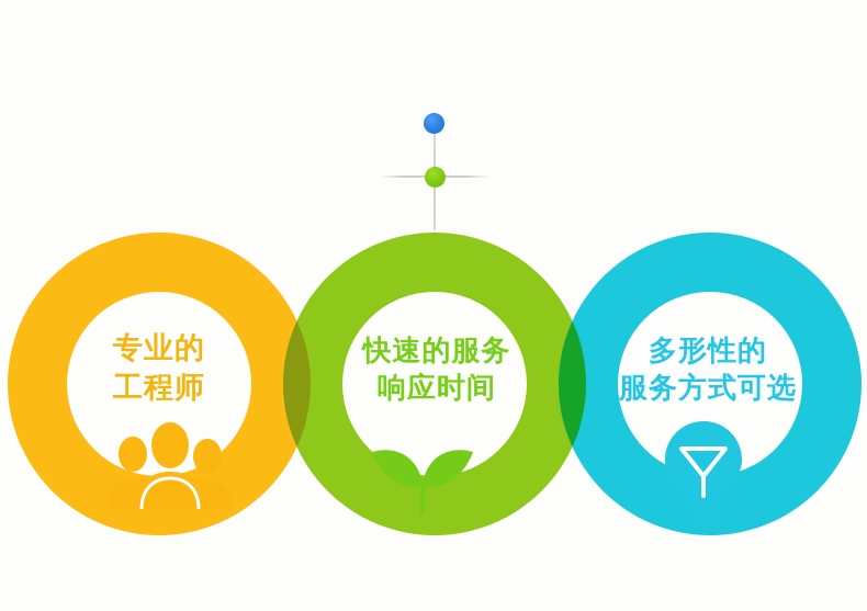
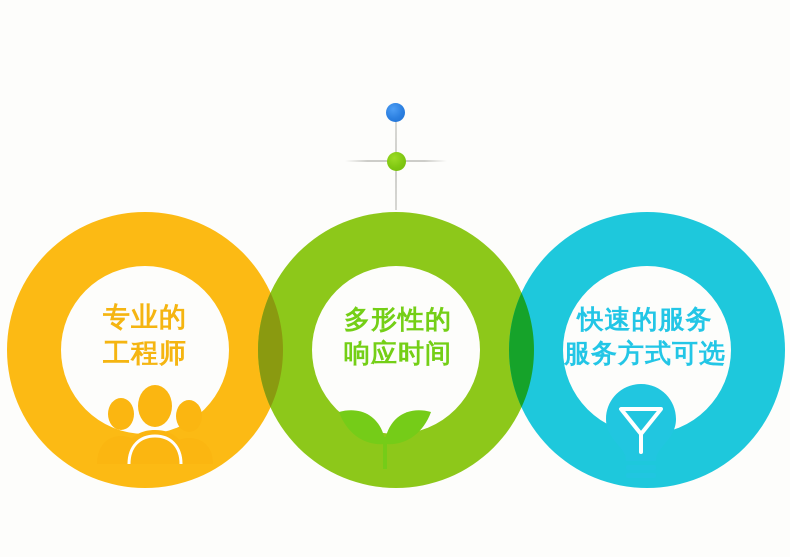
  专业的
  工程师
- 快速的服务
+ 多形性的
  响应时间
- 多形性的
+ 快速的服务
  服务方式可选
